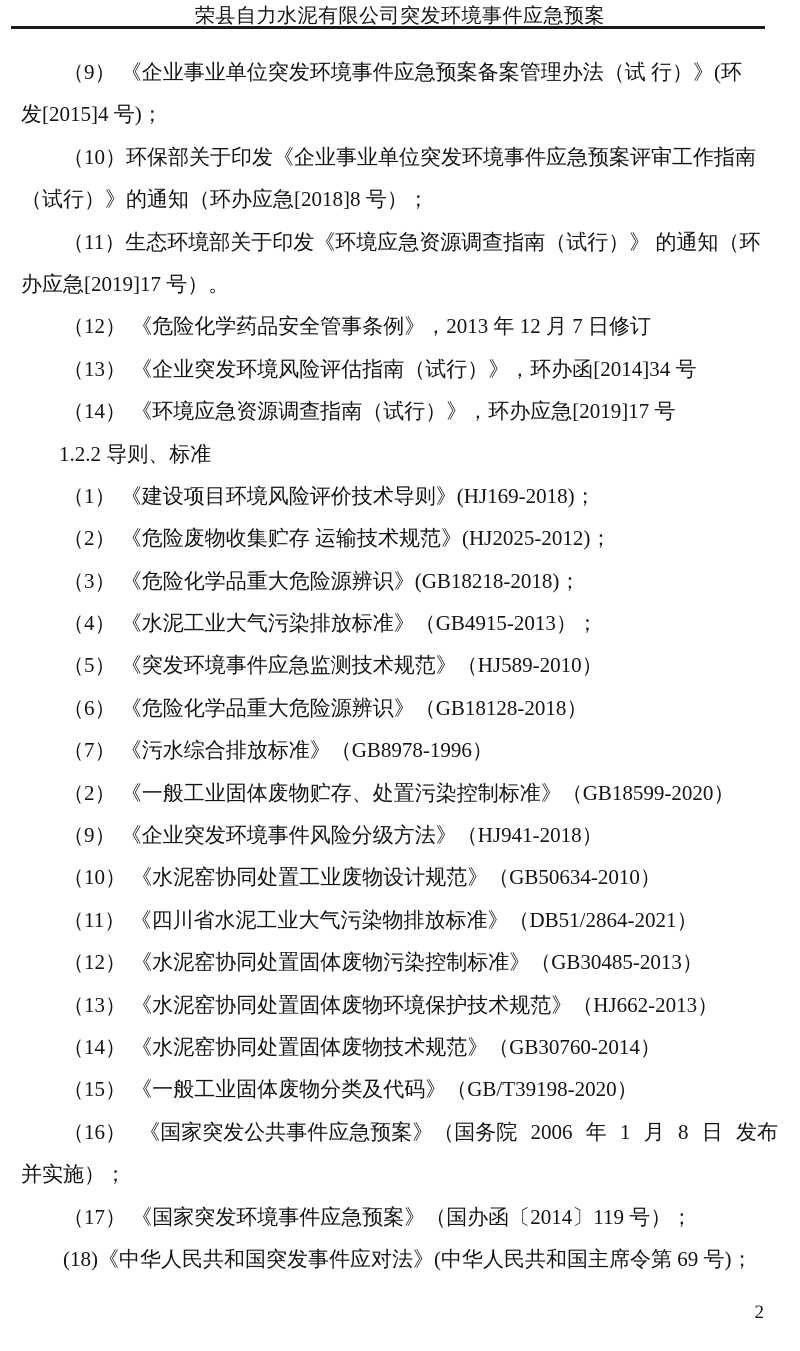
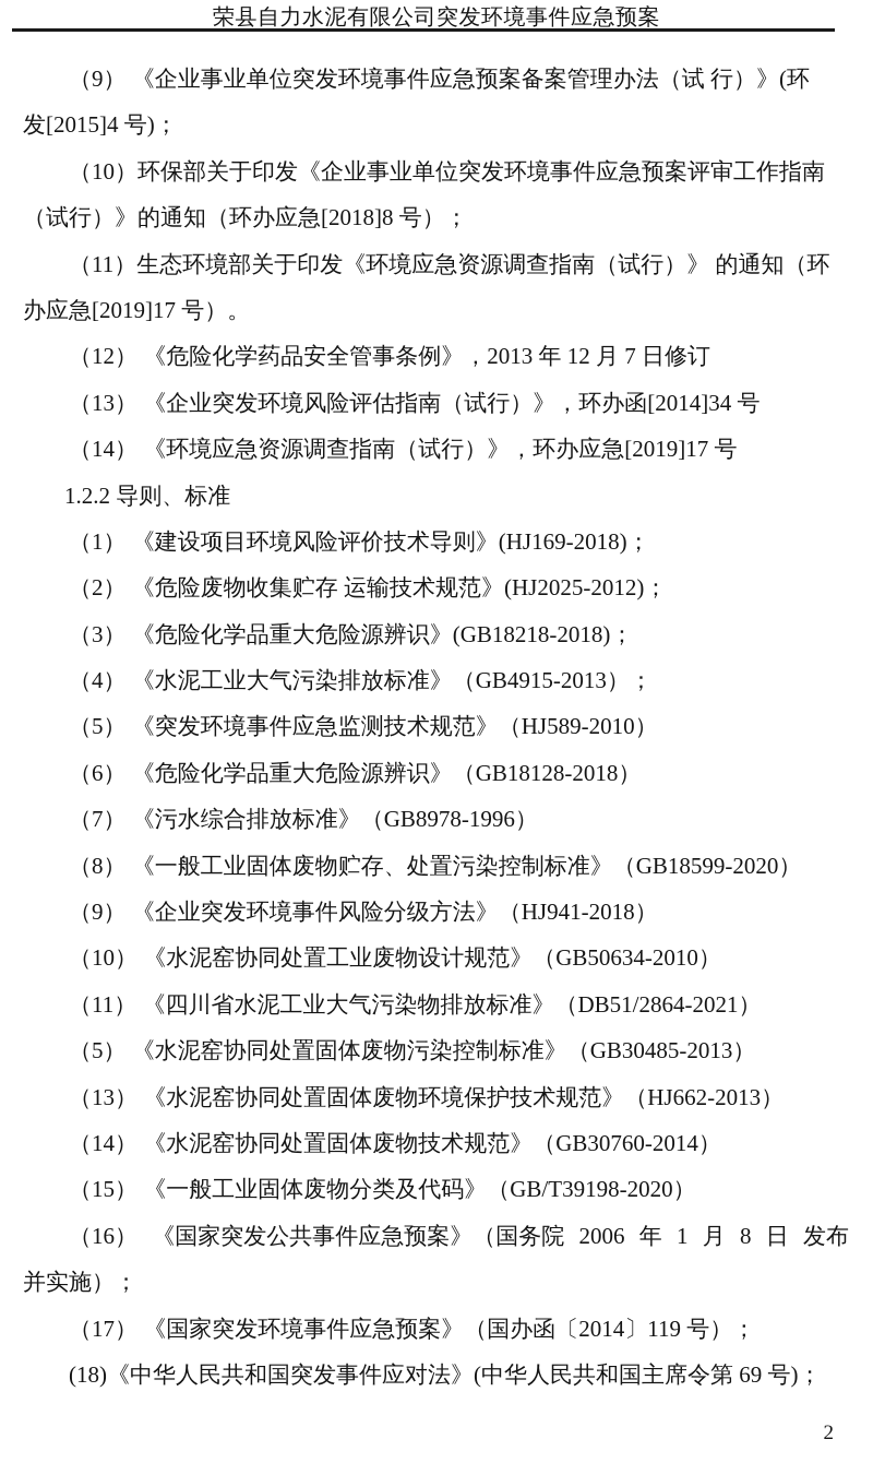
  荣县自力水泥有限公司突发环境事件应急预案
  （9） 《企业事业单位突发环境事件应急预案备案管理办法（试 行）》(环
  发[2015]4 号)；
  （10）环保部关于印发《企业事业单位突发环境事件应急预案评审工作指南
  （试行）》的通知（环办应急[2018]8 号）；
  （11）生态环境部关于印发《环境应急资源调查指南（试行）》 的通知（环
  办应急[2019]17 号）。
  （12） 《危险化学药品安全管事条例》，2013 年 12 月 7 日修订
  （13） 《企业突发环境风险评估指南（试行）》，环办函[2014]34 号
  （14） 《环境应急资源调查指南（试行）》，环办应急[2019]17 号
  1.2.2 导则、标准
  （1） 《建设项目环境风险评价技术导则》(HJ169-2018)；
  （2） 《危险废物收集贮存 运输技术规范》(HJ2025-2012)；
  （3） 《危险化学品重大危险源辨识》(GB18218-2018)；
  （4） 《水泥工业大气污染排放标准》（GB4915-2013）；
  （5） 《突发环境事件应急监测技术规范》（HJ589-2010）
  （6） 《危险化学品重大危险源辨识》（GB18128-2018）
  （7） 《污水综合排放标准》（GB8978-1996）
- （2） 《一般工业固体废物贮存、处置污染控制标准》（GB18599-2020）
+ （8） 《一般工业固体废物贮存、处置污染控制标准》（GB18599-2020）
  （9） 《企业突发环境事件风险分级方法》（HJ941-2018）
  （10） 《水泥窑协同处置工业废物设计规范》（GB50634-2010）
  （11） 《四川省水泥工业大气污染物排放标准》（DB51/2864-2021）
- （12） 《水泥窑协同处置固体废物污染控制标准》（GB30485-2013）
+ （5） 《水泥窑协同处置固体废物污染控制标准》（GB30485-2013）
  （13） 《水泥窑协同处置固体废物环境保护技术规范》（HJ662-2013）
  （14） 《水泥窑协同处置固体废物技术规范》（GB30760-2014）
  （15） 《一般工业固体废物分类及代码》（GB/T39198-2020）
  （16） 《国家突发公共事件应急预案》（国务院 2006 年 1 月 8 日 发布
  并实施）；
  （17） 《国家突发环境事件应急预案》（国办函〔2014〕119 号）；
  (18)《中华人民共和国突发事件应对法》(中华人民共和国主席令第 69 号)；
  2
